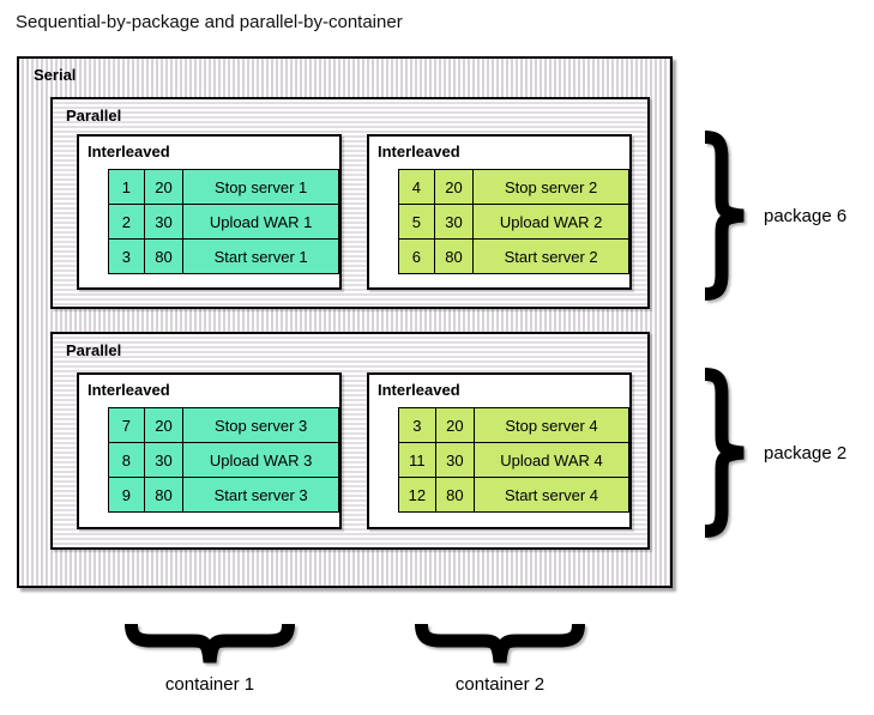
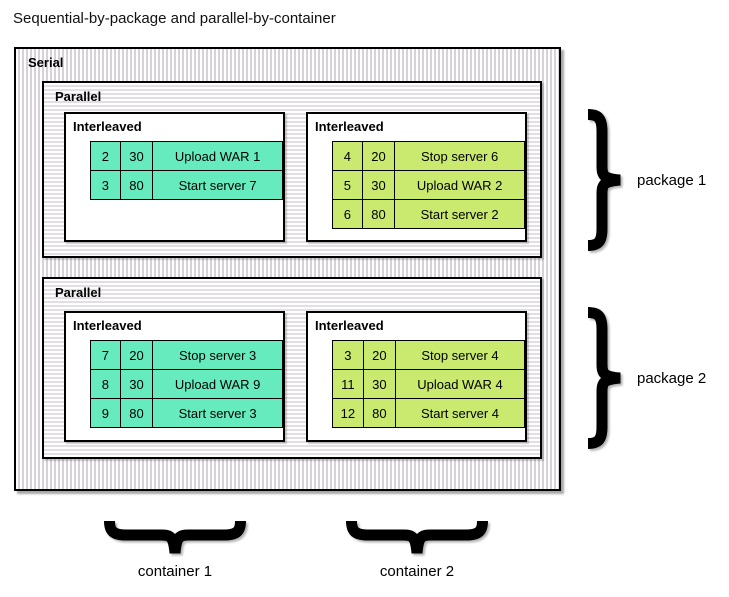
  Sequential-by-package and parallel-by-container
  Serial
  Parallel
  Interleaved
- 1	20	Stop server 1
  2	30	Upload WAR 1
- 3	80	Start server 1
+ 3	80	Start server 7
  Interleaved
- 4	20	Stop server 2
+ 4	20	Stop server 6
  5	30	Upload WAR 2
  6	80	Start server 2
  Parallel
  Interleaved
  7	20	Stop server 3
- 8	30	Upload WAR 3
+ 8	30	Upload WAR 9
  9	80	Start server 3
  Interleaved
  3	20	Stop server 4
  11	30	Upload WAR 4
  12	80	Start server 4
- package 6
+ package 1
  package 2
  container 1
  container 2
